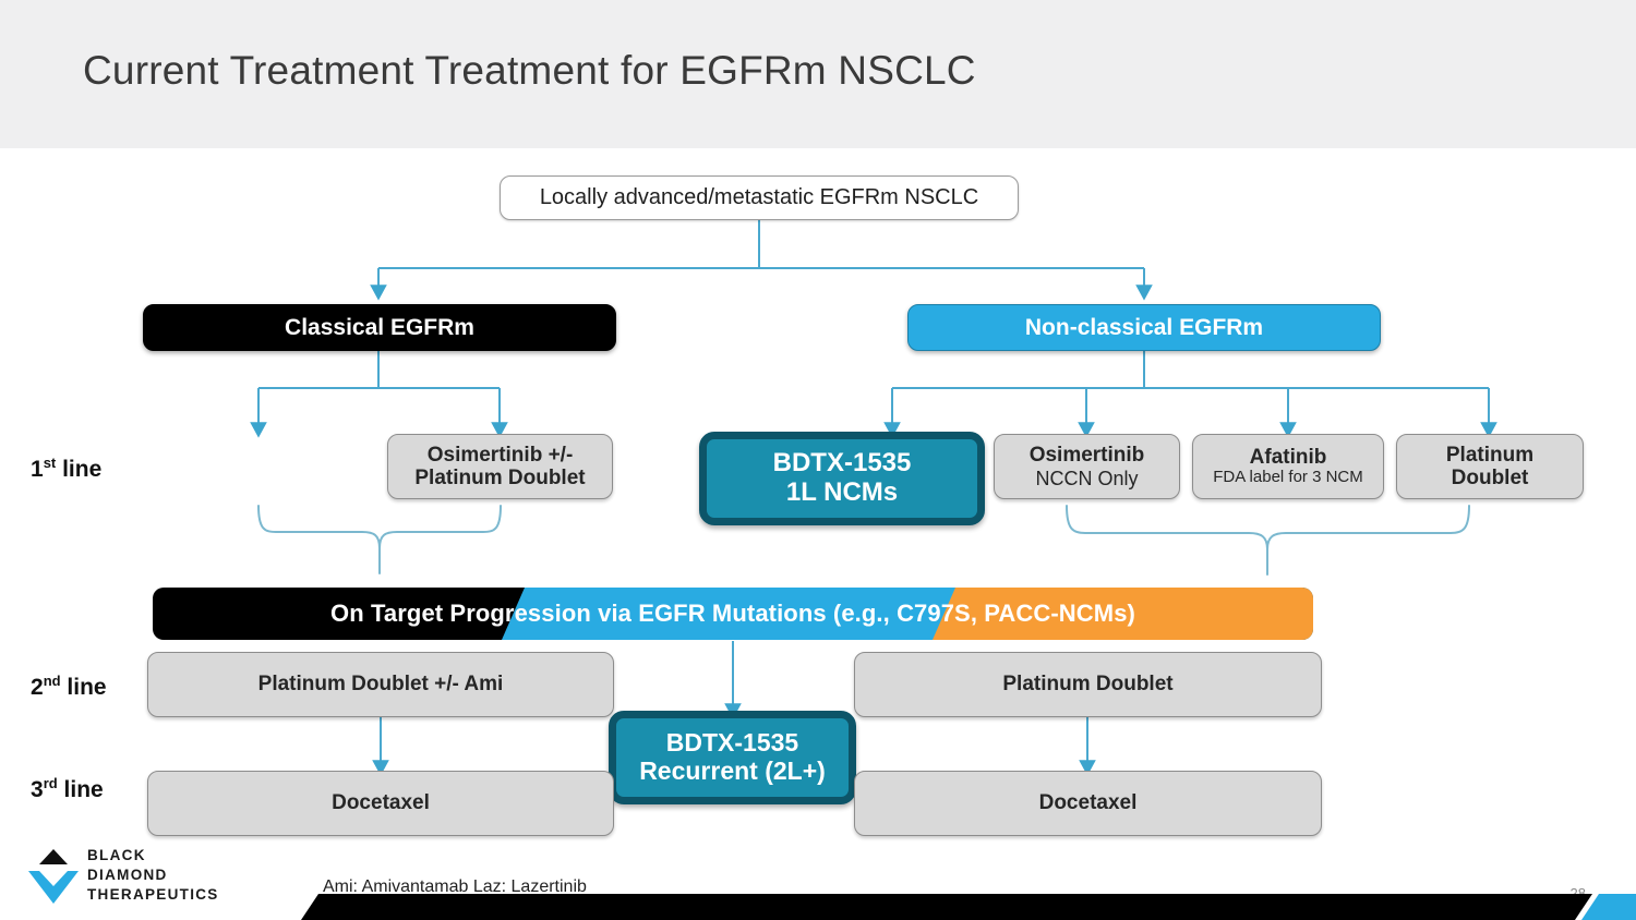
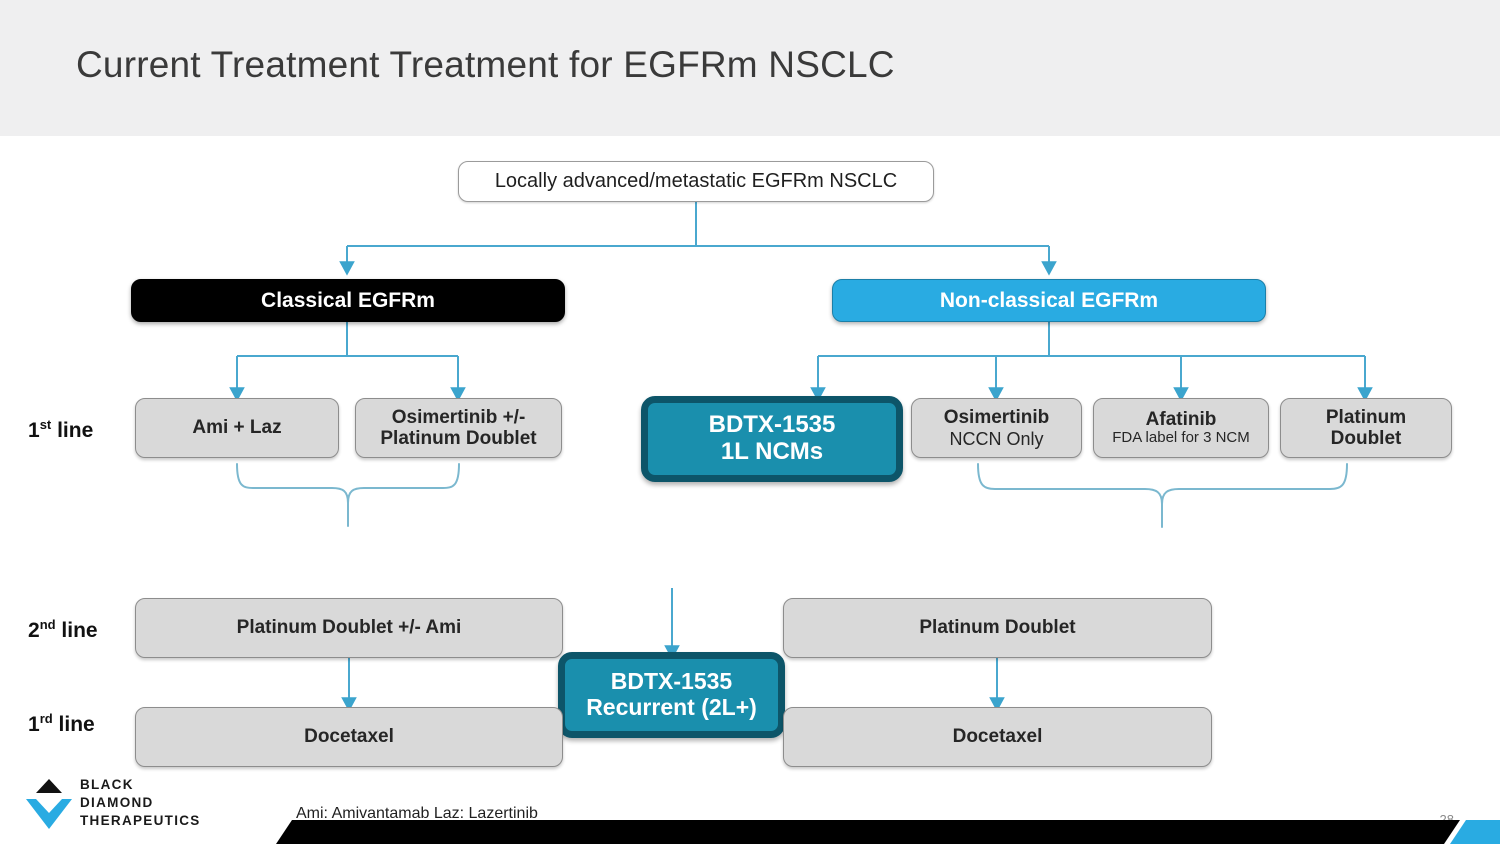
  Current Treatment Treatment for EGFRm NSCLC
  Locally advanced/metastatic EGFRm NSCLC
  Classical EGFRm
  Non-classical EGFRm
  1st line
  2nd line
- 3rd line
+ 1rd line
+ Ami + Laz
  Osimertinib +/-
  Platinum Doublet
  BDTX-1535
  1L NCMs
  Osimertinib
  NCCN Only
  Afatinib
  FDA label for 3 NCM
  Platinum
  Doublet
- On Target Progression via EGFR Mutations (e.g., C797S, PACC-NCMs)
  Platinum Doublet +/- Ami
  Platinum Doublet
  BDTX-1535
  Recurrent (2L+)
  Docetaxel
  Docetaxel
  Ami: Amivantamab Laz: Lazertinib
  28
  BLACK
  DIAMOND
  THERAPEUTICS
